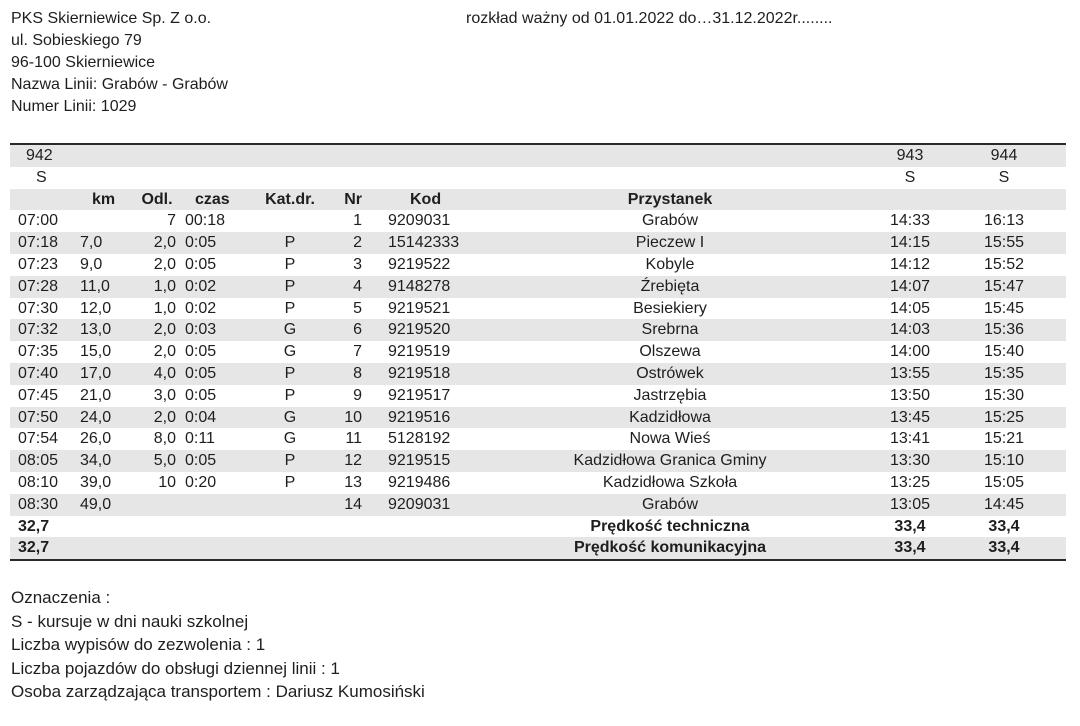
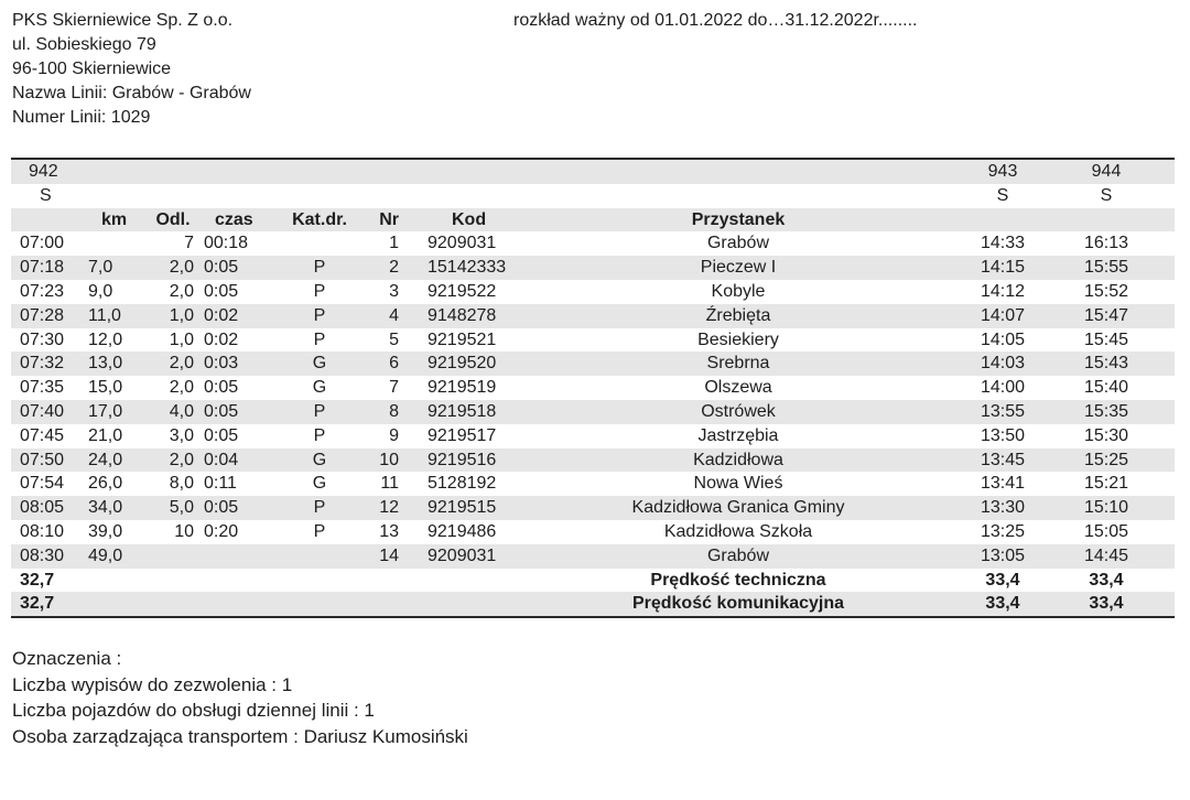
  PKS Skierniewice Sp. Z o.o.
  ul. Sobieskiego 79
  96-100 Skierniewice
  Nazwa Linii: Grabów - Grabów
  Numer Linii: 1029
  rozkład ważny od 01.01.2022 do…31.12.2022r........
  942
  943
  944
  S
  S
  S
  km
  Odl.
  czas
  Kat.dr.
  Nr
  Kod
  Przystanek
  07:00
  7
  00:18
  1
  9209031
  Grabów
  14:33
  16:13
  07:18
  7,0
  2,0
  0:05
  P
  2
  15142333
  Pieczew I
  14:15
  15:55
  07:23
  9,0
  2,0
  0:05
  P
  3
  9219522
  Kobyle
  14:12
  15:52
  07:28
  11,0
  1,0
  0:02
  P
  4
  9148278
  Źrebięta
  14:07
  15:47
  07:30
  12,0
  1,0
  0:02
  P
  5
  9219521
  Besiekiery
  14:05
  15:45
  07:32
  13,0
  2,0
  0:03
  G
  6
  9219520
  Srebrna
  14:03
- 15:36
+ 15:43
  07:35
  15,0
  2,0
  0:05
  G
  7
  9219519
  Olszewa
  14:00
  15:40
  07:40
  17,0
  4,0
  0:05
  P
  8
  9219518
  Ostrówek
  13:55
  15:35
  07:45
  21,0
  3,0
  0:05
  P
  9
  9219517
  Jastrzębia
  13:50
  15:30
  07:50
  24,0
  2,0
  0:04
  G
  10
  9219516
  Kadzidłowa
  13:45
  15:25
  07:54
  26,0
  8,0
  0:11
  G
  11
  5128192
  Nowa Wieś
  13:41
  15:21
  08:05
  34,0
  5,0
  0:05
  P
  12
  9219515
  Kadzidłowa Granica Gminy
  13:30
  15:10
  08:10
  39,0
  10
  0:20
  P
  13
  9219486
  Kadzidłowa Szkoła
  13:25
  15:05
  08:30
  49,0
  14
  9209031
  Grabów
  13:05
  14:45
  32,7
  Prędkość techniczna
  33,4
  33,4
  32,7
  Prędkość komunikacyjna
  33,4
  33,4
  Oznaczenia :
- S - kursuje w dni nauki szkolnej
  Liczba wypisów do zezwolenia : 1
  Liczba pojazdów do obsługi dziennej linii : 1
  Osoba zarządzająca transportem : Dariusz Kumosiński
